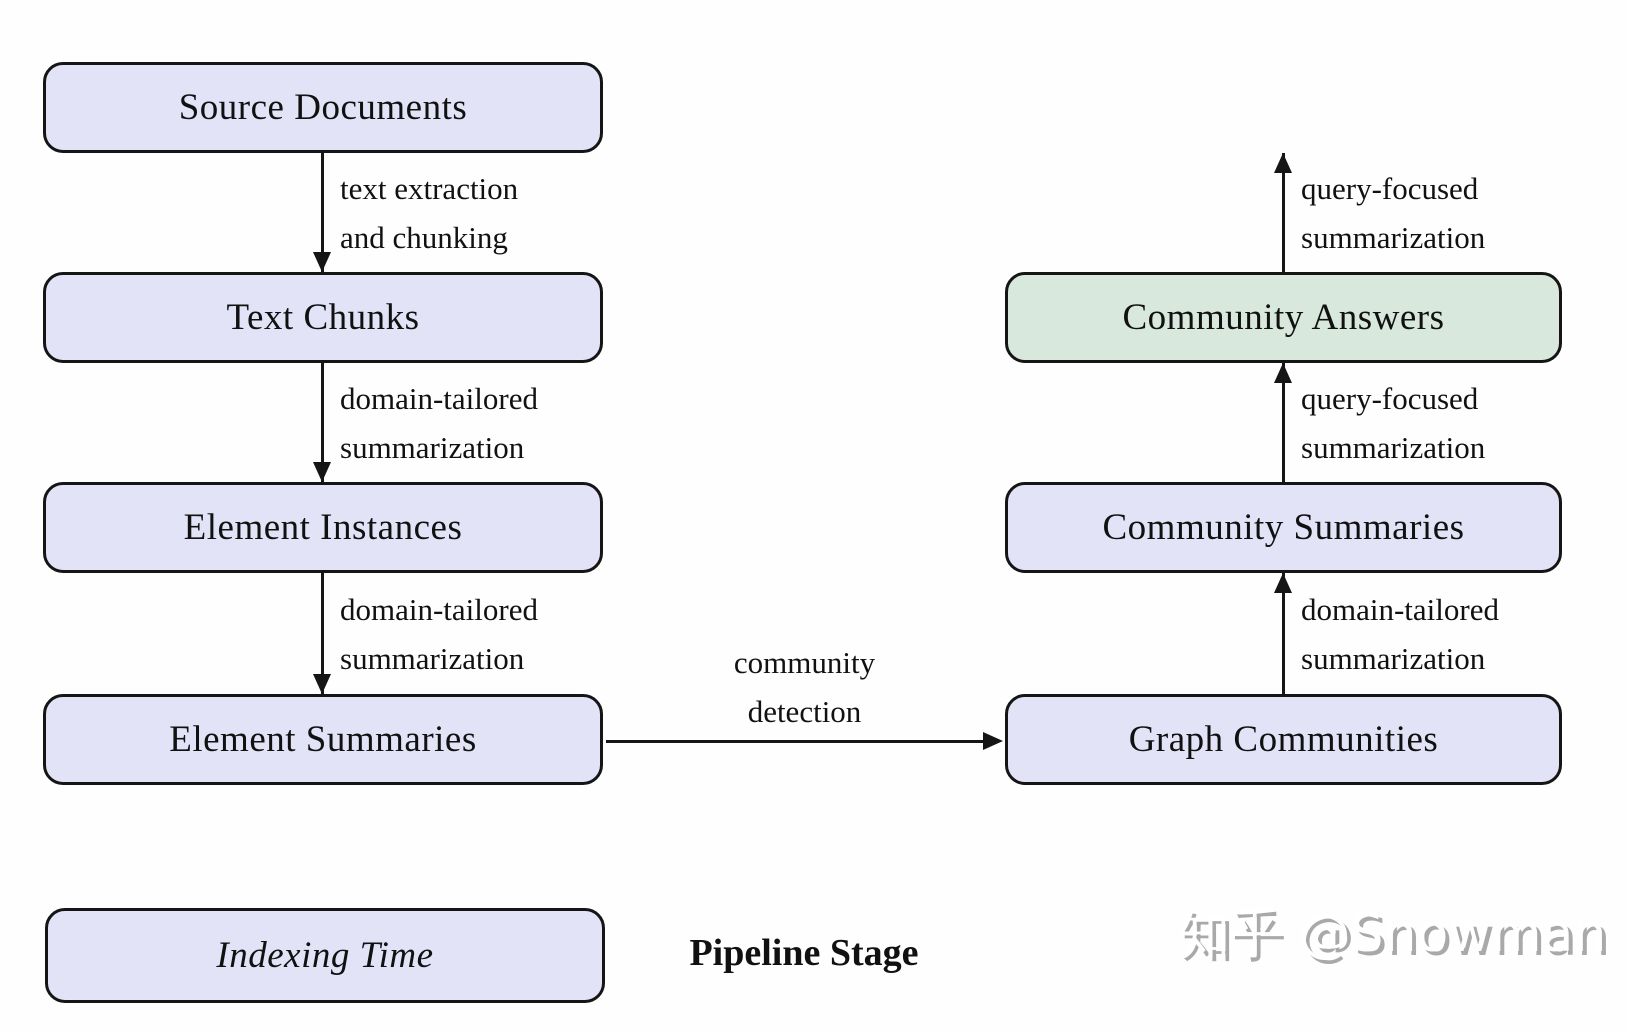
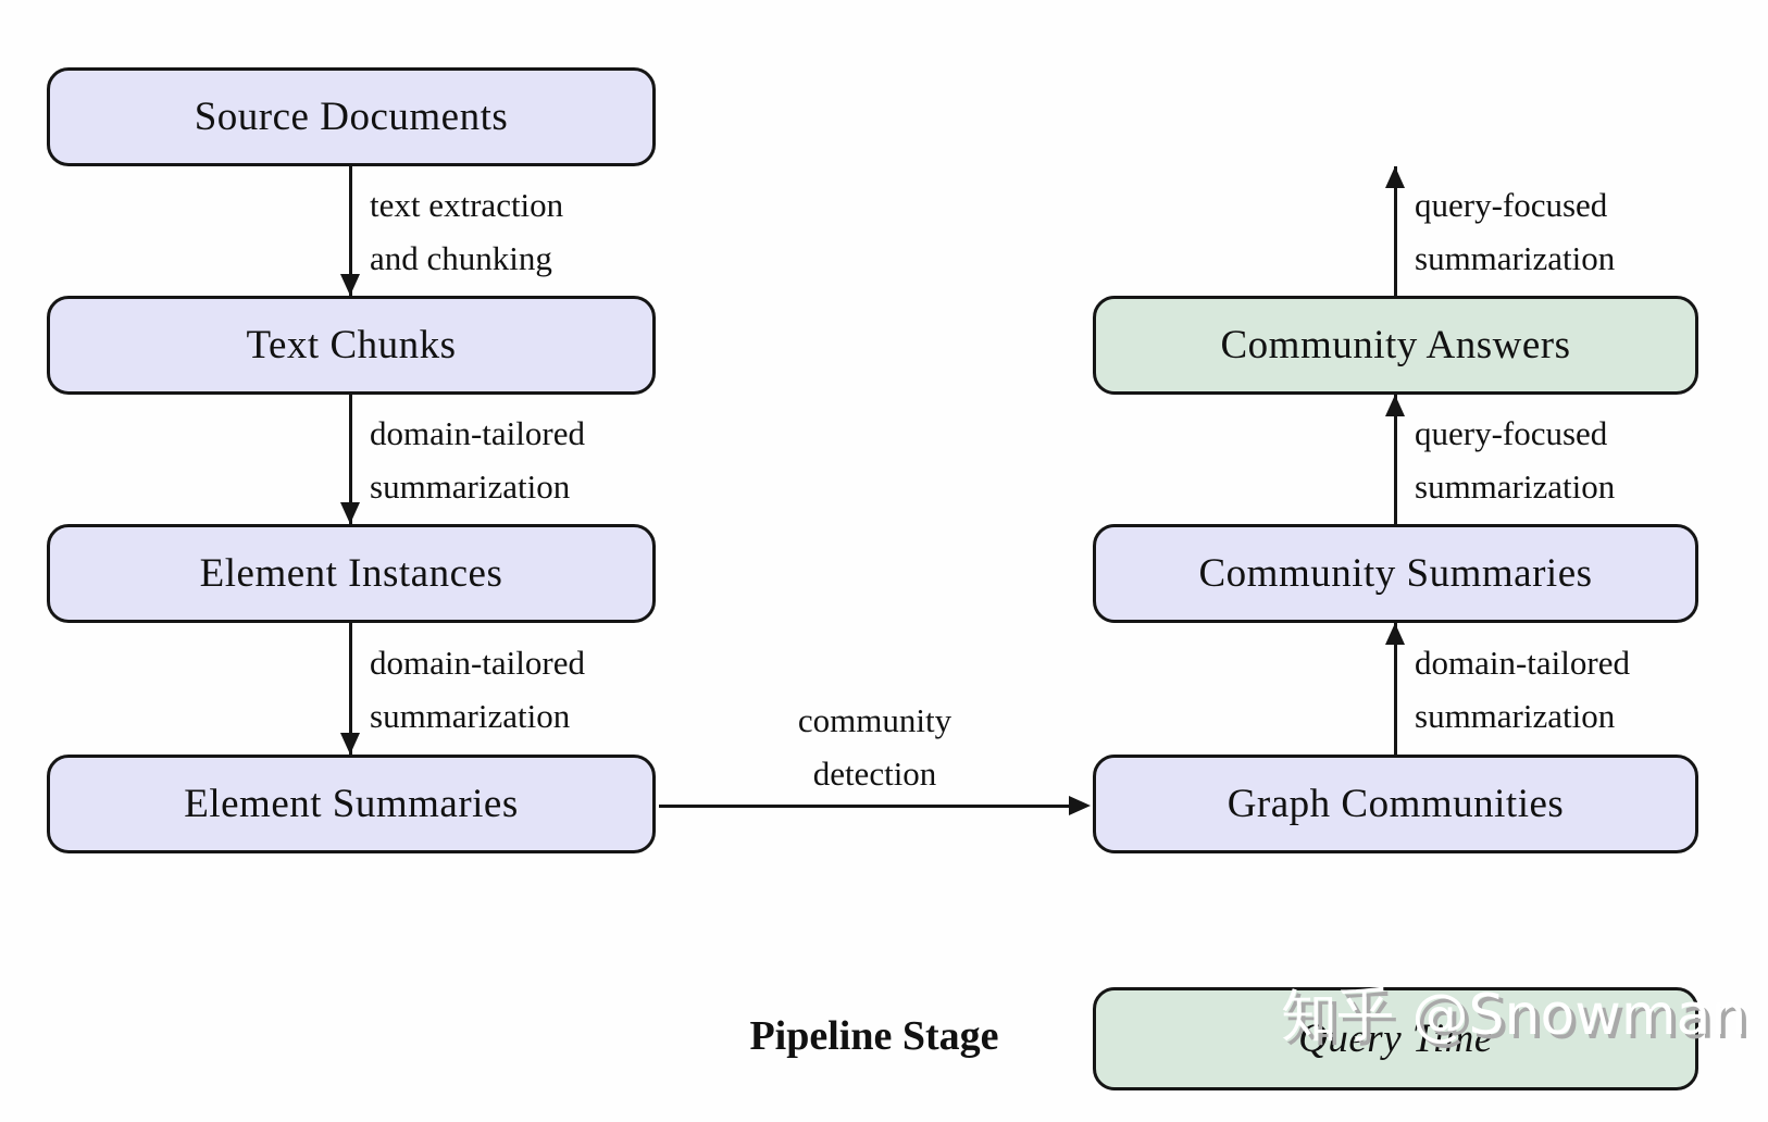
  Source Documents
  Text Chunks
  Element Instances
  Element Summaries
  Community Answers
  Community Summaries
  Graph Communities
  text extraction
  and chunking
  domain-tailored
  summarization
  domain-tailored
  summarization
  community
  detection
  query-focused
  summarization
  query-focused
  summarization
  domain-tailored
  summarization
- Indexing Time
  Pipeline Stage
+ Query Time
  知乎 @Snowman
